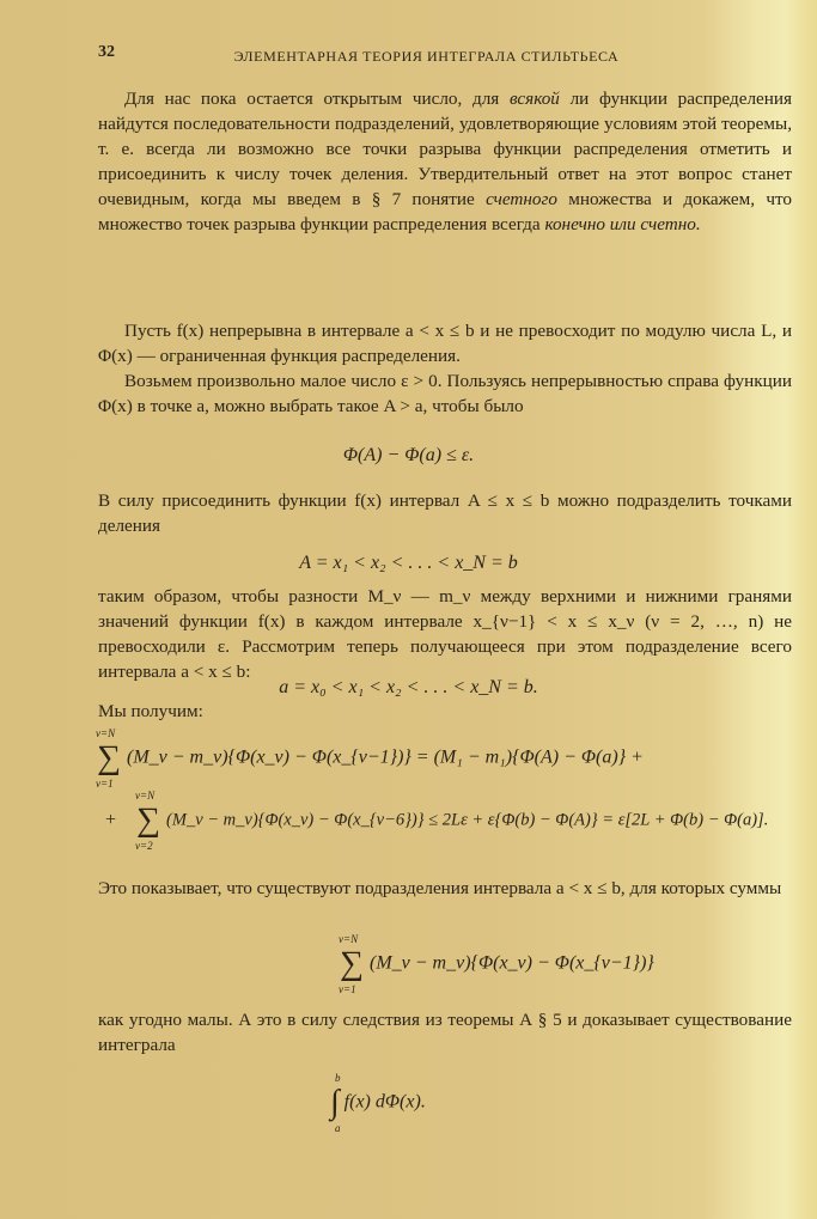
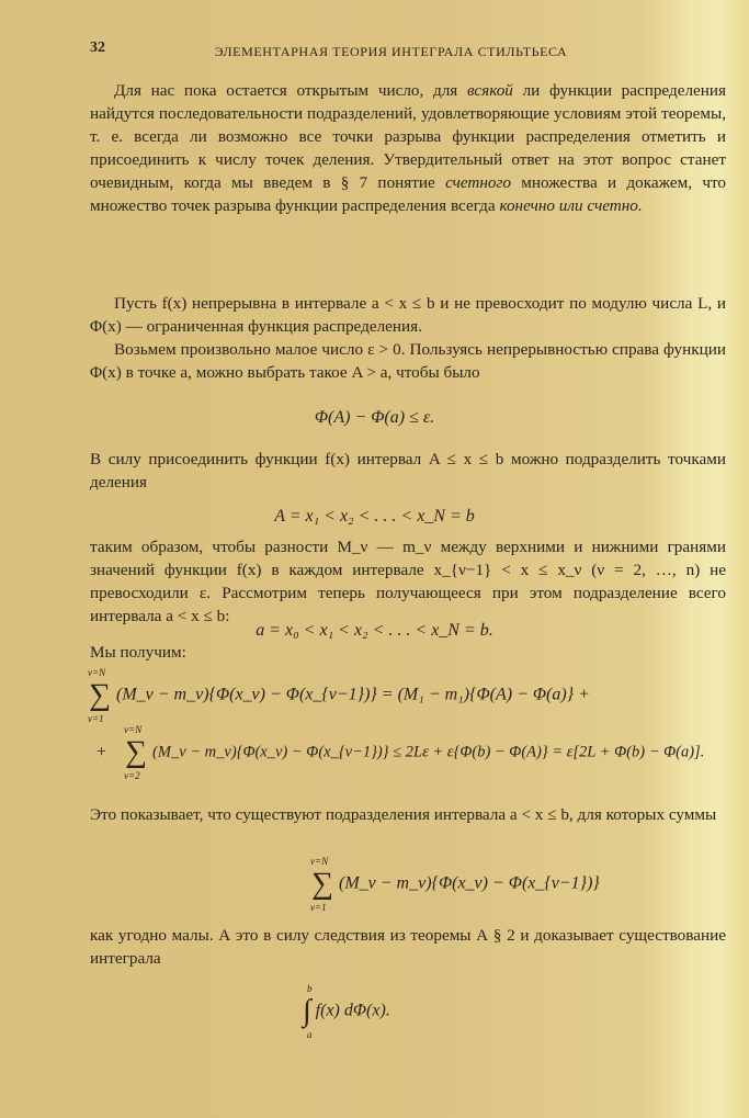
  32
  ЭЛЕМЕНТАРНАЯ ТЕОРИЯ ИНТЕГРАЛА СТИЛЬТЬЕСА
  Для нас пока остается открытым число, для всякой ли функции распределения найдутся последовательности подразделений, удовлетворяющие условиям этой теоремы, т. е. всегда ли возможно все точки разрыва функции распределения отметить и присоединить к числу точек деления. Утвердительный ответ на этот вопрос станет очевидным, когда мы введем в § 7 понятие счетного множества и докажем, что множество точек разрыва функции распределения всегда конечно или счетно.
  Пусть f(x) непрерывна в интервале a < x ≤ b и не превосходит по модулю числа L, и Φ(x) — ограниченная функция распределения.
  Возьмем произвольно малое число ε > 0. Пользуясь непрерывностью справа функции Φ(x) в точке a, можно выбрать такое A > a, чтобы было
  Φ(A) − Φ(a) ≤ ε.
  В силу присоединить функции f(x) интервал A ≤ x ≤ b можно подразделить точками деления
  A = x₁ < x₂ < . . . < x_N = b
  таким образом, чтобы разности M_ν — m_ν между верхними и нижними гранями значений функции f(x) в каждом интервале x_{ν−1} < x ≤ x_ν (ν = 2, …, n) не превосходили ε. Рассмотрим теперь получающееся при этом подразделение всего интервала a < x ≤ b:
  a = x₀ < x₁ < x₂ < . . . < x_N = b.
  Мы получим:
  ν=N
  ∑
  ν=1
  (M_ν − m_ν){Φ(x_ν) − Φ(x_{ν−1})} = (M₁ − m₁){Φ(A) − Φ(a)} +
  +
  ν=N
  ∑
  ν=2
- (M_ν − m_ν){Φ(x_ν) − Φ(x_{ν−6})} ≤ 2Lε + ε{Φ(b) − Φ(A)} = ε[2L + Φ(b) − Φ(a)].
+ (M_ν − m_ν){Φ(x_ν) − Φ(x_{ν−1})} ≤ 2Lε + ε{Φ(b) − Φ(A)} = ε[2L + Φ(b) − Φ(a)].
  Это показывает, что существуют подразделения интервала a < x ≤ b, для которых суммы
  ν=N
  ∑
  ν=1
  (M_ν − m_ν){Φ(x_ν) − Φ(x_{ν−1})}
- как угодно малы. А это в силу следствия из теоремы А § 5 и доказывает существование интеграла
+ как угодно малы. А это в силу следствия из теоремы А § 2 и доказывает существование интеграла
  b
  ∫
  a
  f(x) dΦ(x).
